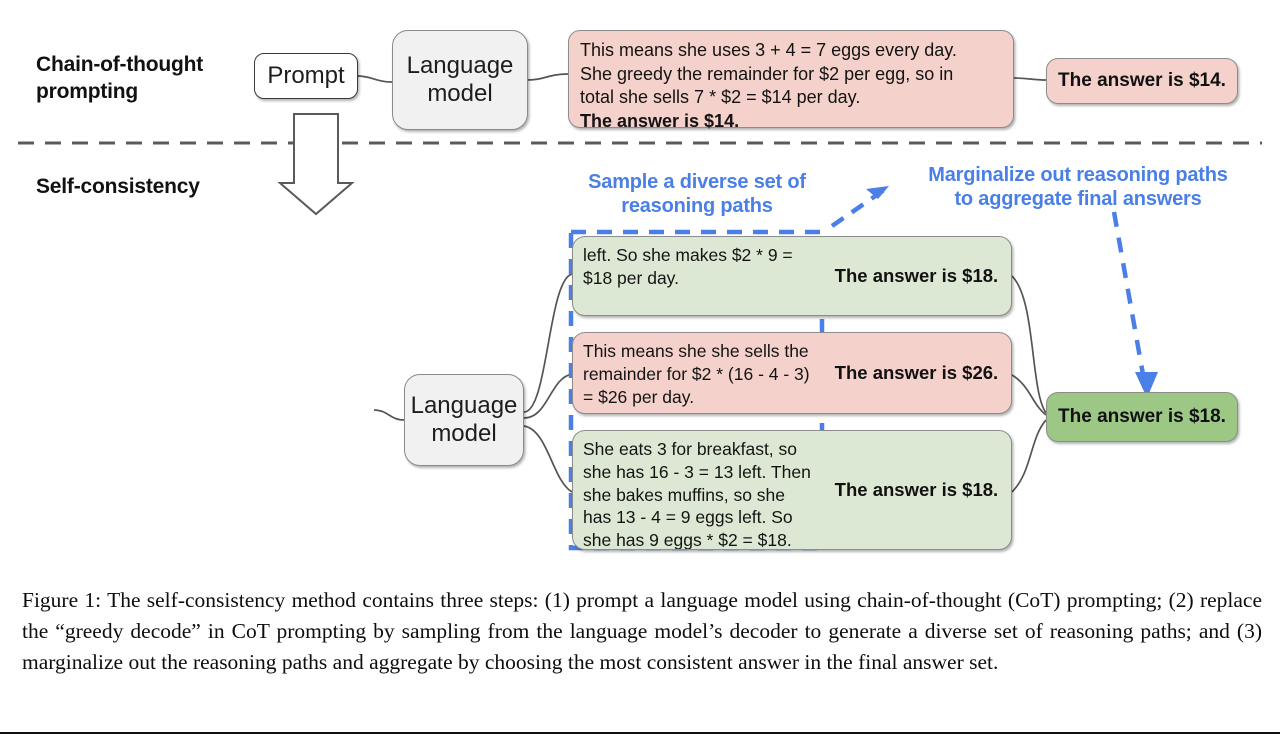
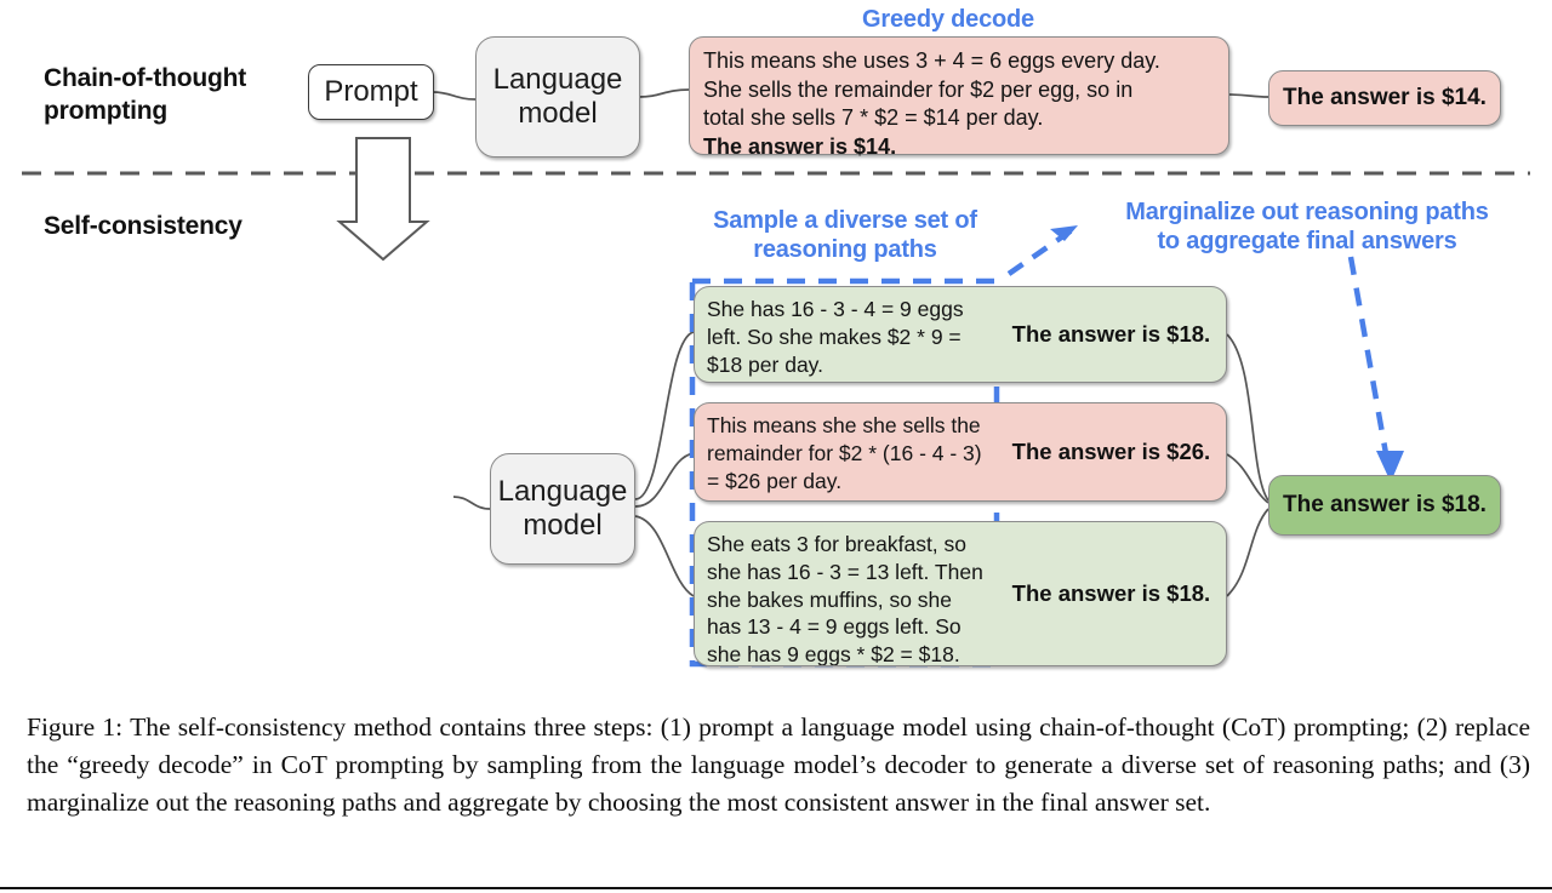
  Chain-of-thought
  prompting
  Prompt
  Language
  model
+ Greedy decode
- This means she uses 3 + 4 = 7 eggs every day.
+ This means she uses 3 + 4 = 6 eggs every day.
- She greedy the remainder for $2 per egg, so in
+ She sells the remainder for $2 per egg, so in
  total she sells 7 * $2 = $14 per day.
  The answer is $14.
  The answer is $14.
  Self-consistency
  Sample a diverse set of
  reasoning paths
  Marginalize out reasoning paths
  to aggregate final answers
  Language
  model
+ She has 16 - 3 - 4 = 9 eggs
  left. So she makes $2 * 9 =
  $18 per day.
  The answer is $18.
  This means she she sells the
  remainder for $2 * (16 - 4 - 3)
  = $26 per day.
  The answer is $26.
  She eats 3 for breakfast, so
  she has 16 - 3 = 13 left. Then
  she bakes muffins, so she
  has 13 - 4 = 9 eggs left. So
  she has 9 eggs * $2 = $18.
  The answer is $18.
  The answer is $18.
  Figure 1: The self-consistency method contains three steps: (1) prompt a language model using chain-of-thought (CoT) prompting; (2) replace the “greedy decode” in CoT prompting by sampling from the language model’s decoder to generate a diverse set of reasoning paths; and (3) marginalize out the reasoning paths and aggregate by choosing the most consistent answer in the final answer set.
